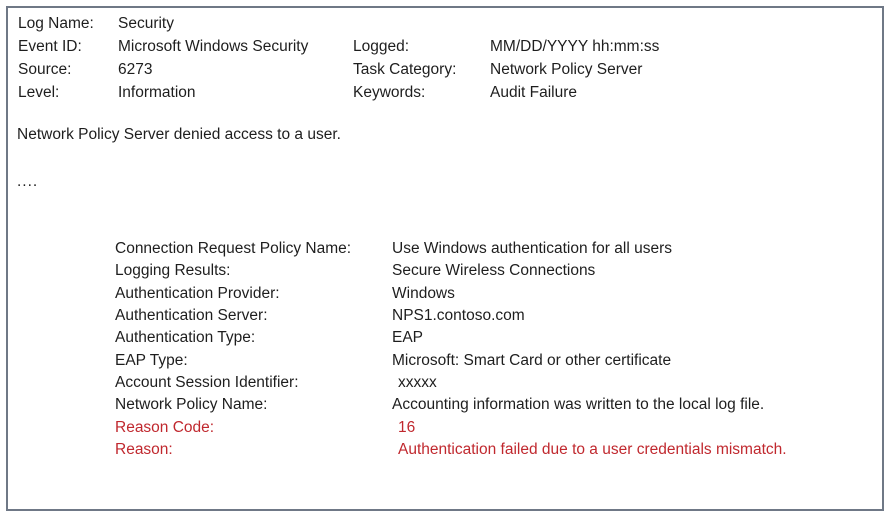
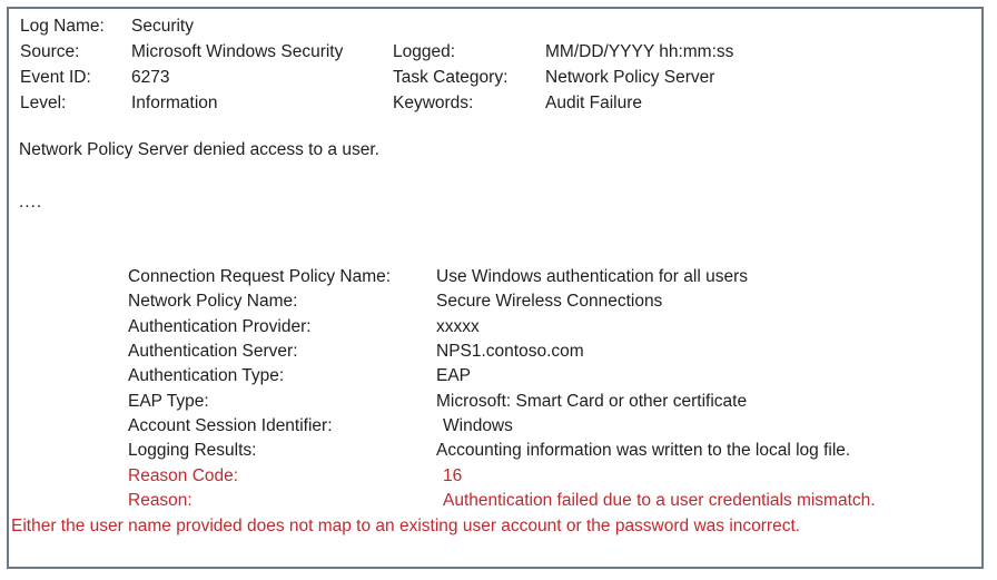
  Log Name:
  Security
- Event ID:
+ Source:
  Microsoft Windows Security
  Logged:
  MM/DD/YYYY hh:mm:ss
- Source:
+ Event ID:
  6273
  Task Category:
  Network Policy Server
  Level:
  Information
  Keywords:
  Audit Failure
  Network Policy Server denied access to a user.
  ....
  Connection Request Policy Name:
  Use Windows authentication for all users
- Logging Results:
+ Network Policy Name:
  Secure Wireless Connections
  Authentication Provider:
- Windows
+ xxxxx
  Authentication Server:
  NPS1.contoso.com
  Authentication Type:
  EAP
  EAP Type:
  Microsoft: Smart Card or other certificate
  Account Session Identifier:
- xxxxx
+ Windows
- Network Policy Name:
+ Logging Results:
  Accounting information was written to the local log file.
  Reason Code:
  16
  Reason:
  Authentication failed due to a user credentials mismatch.
+ Either the user name provided does not map to an existing user account or the password was incorrect.
